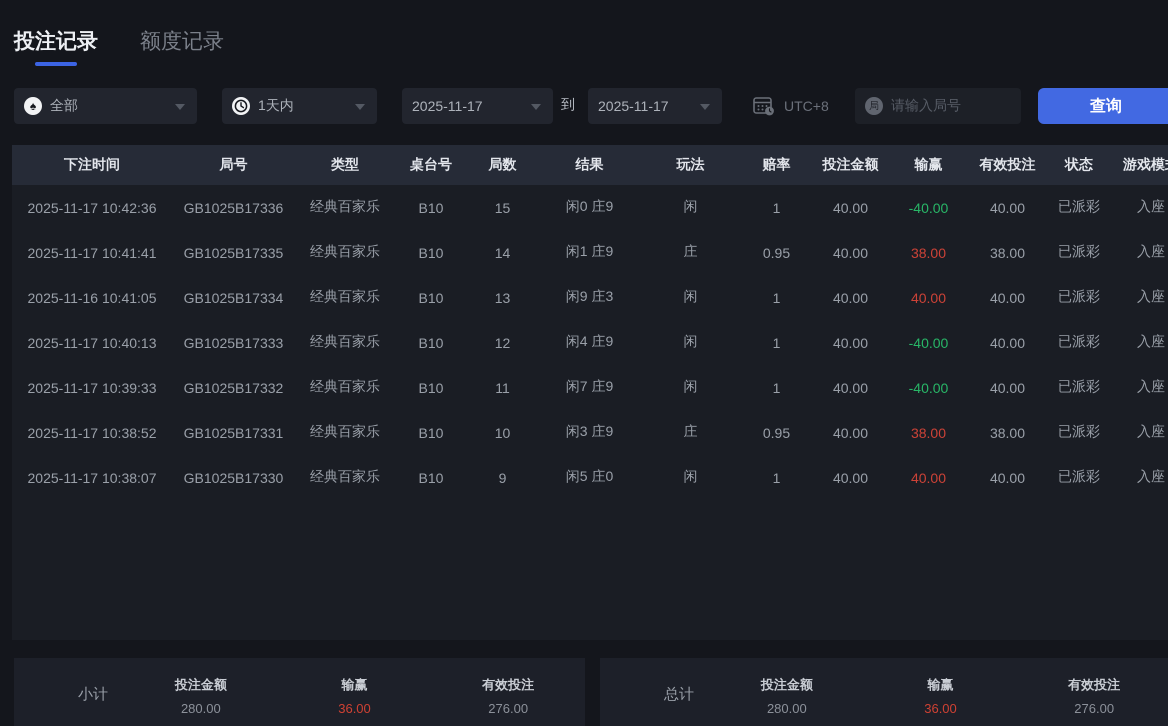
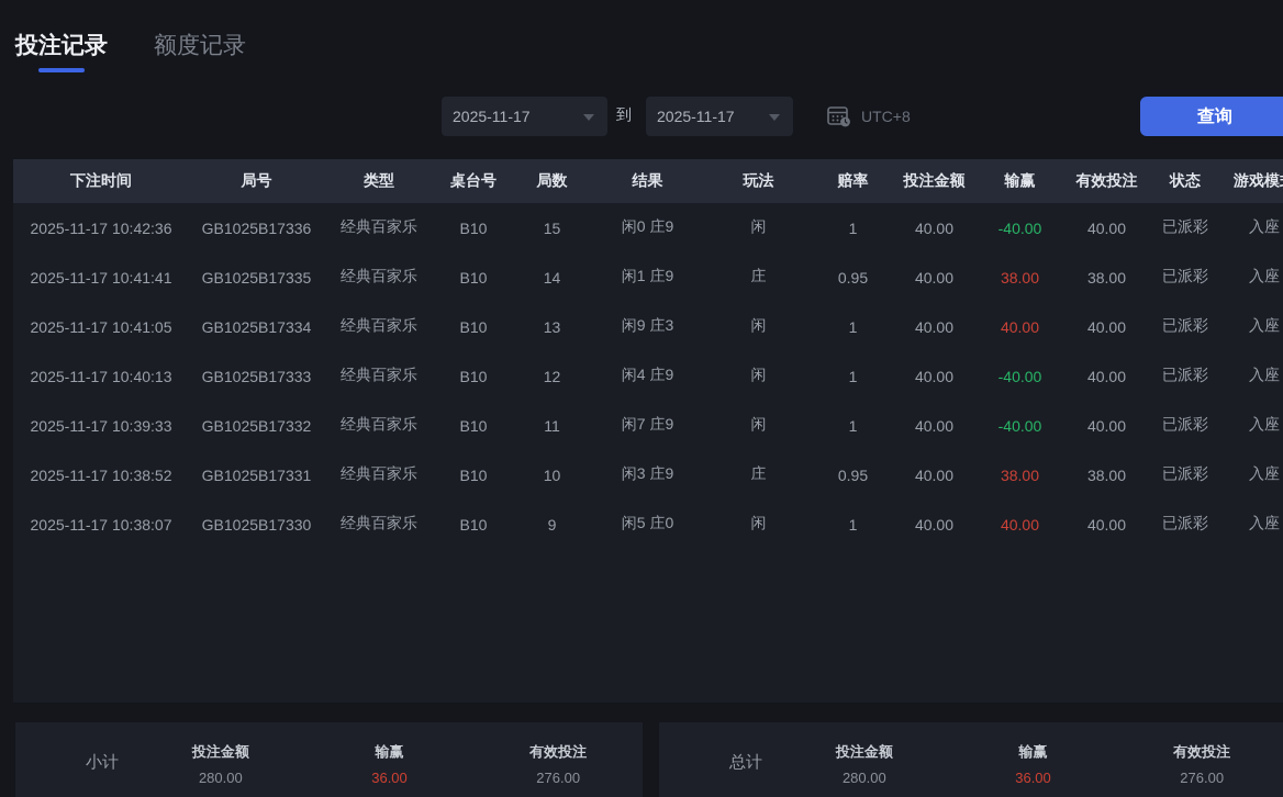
  投注记录
  额度记录
- ♠
- 全部
- 1天内
  2025-11-17
  到
  2025-11-17
  UTC+8
- 局
- 请输入局号
  查询
  下注时间
  局号
  类型
  桌台号
  局数
  结果
  玩法
  赔率
  投注金额
  输赢
  有效投注
  状态
  游戏模
  2025-11-17 10:42:36
  GB1025B17336
  经典百家乐
  B10
  15
  闲0 庄9
  闲
  1
  40.00
  -40.00
  40.00
  已派彩
  入座
  2025-11-17 10:41:41
  GB1025B17335
  经典百家乐
  B10
  14
  闲1 庄9
  庄
  0.95
  40.00
  38.00
  38.00
  已派彩
  入座
- 2025-11-16 10:41:05
+ 2025-11-17 10:41:05
  GB1025B17334
  经典百家乐
  B10
  13
  闲9 庄3
  闲
  1
  40.00
  40.00
  40.00
  已派彩
  入座
  2025-11-17 10:40:13
  GB1025B17333
  经典百家乐
  B10
  12
  闲4 庄9
  闲
  1
  40.00
  -40.00
  40.00
  已派彩
  入座
  2025-11-17 10:39:33
  GB1025B17332
  经典百家乐
  B10
  11
  闲7 庄9
  闲
  1
  40.00
  -40.00
  40.00
  已派彩
  入座
  2025-11-17 10:38:52
  GB1025B17331
  经典百家乐
  B10
  10
  闲3 庄9
  庄
  0.95
  40.00
  38.00
  38.00
  已派彩
  入座
  2025-11-17 10:38:07
  GB1025B17330
  经典百家乐
  B10
  9
  闲5 庄0
  闲
  1
  40.00
  40.00
  40.00
  已派彩
  入座
  小计
  投注金额
  280.00
  输赢
  36.00
  有效投注
  276.00
  总计
  投注金额
  280.00
  输赢
  36.00
  有效投注
  276.00
